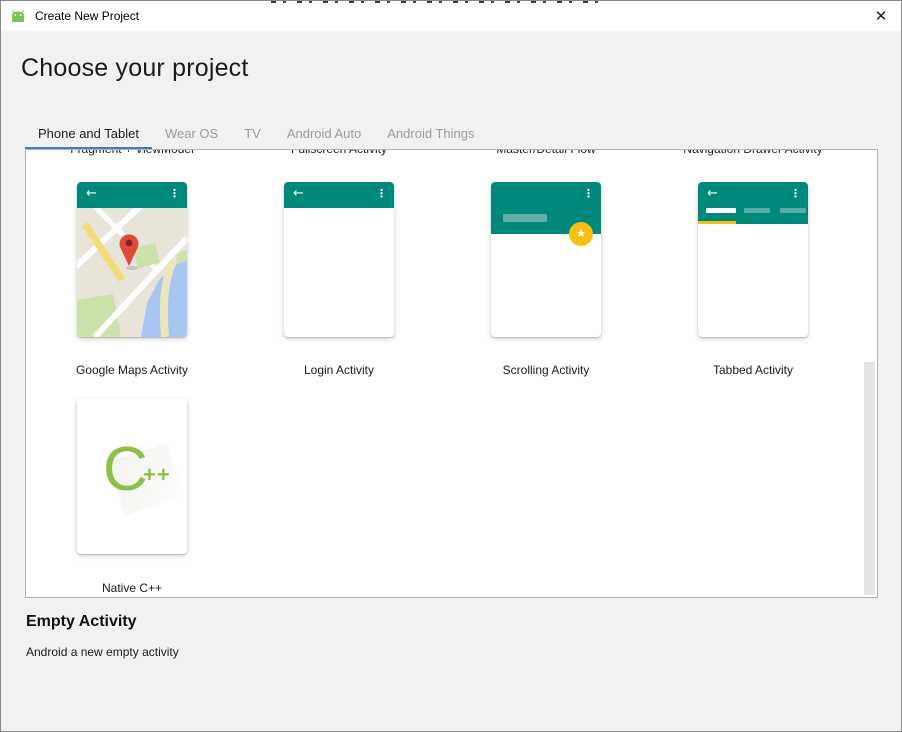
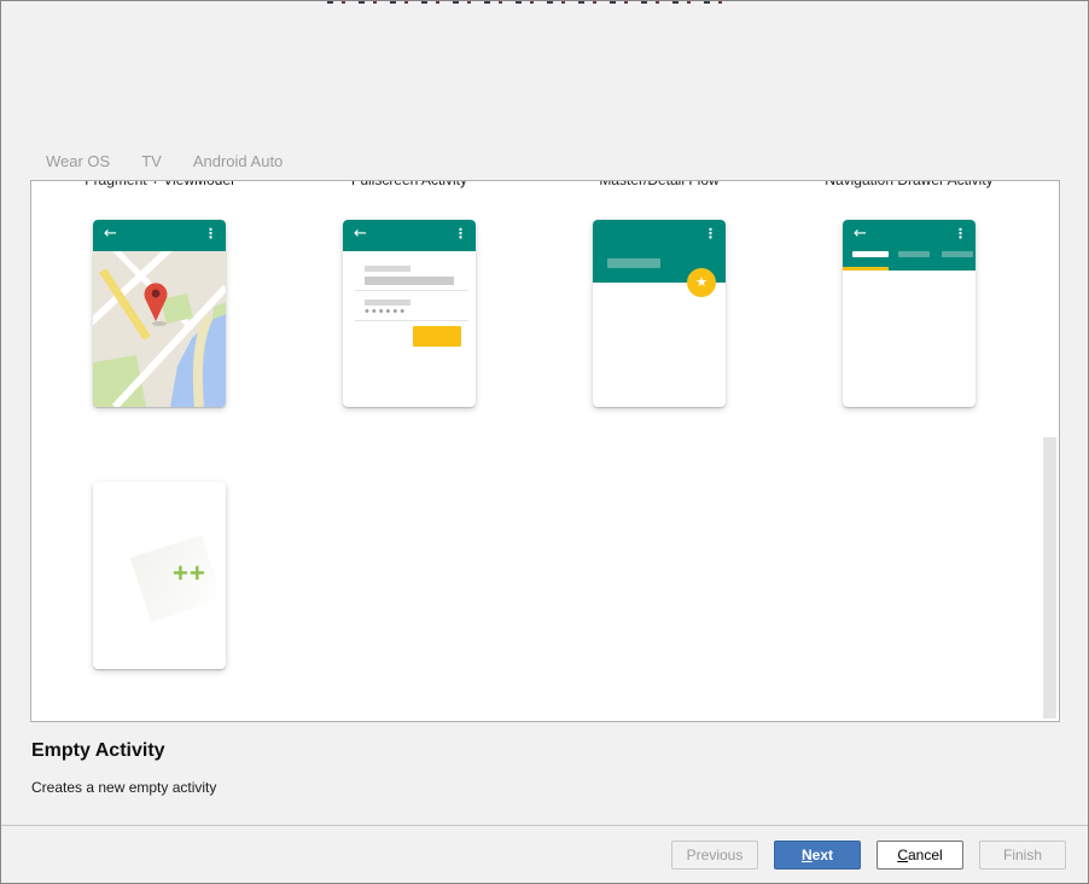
- Create New Project
- ✕
- Choose your project
- Phone and Tablet
  Wear OS
  TV
  Android Auto
- Android Things
  ←
  ⋮
  ←
  ⋮
+ ••••••
  ⋮
  ★
  ←
  ⋮
- Google Maps Activity
- Login Activity
- Scrolling Activity
- Tabbed Activity
- C
  ++
- Native C++
  Empty Activity
- Android a new empty activity
+ Creates a new empty activity
+ Previous
+ Next
+ Cancel
+ Finish
